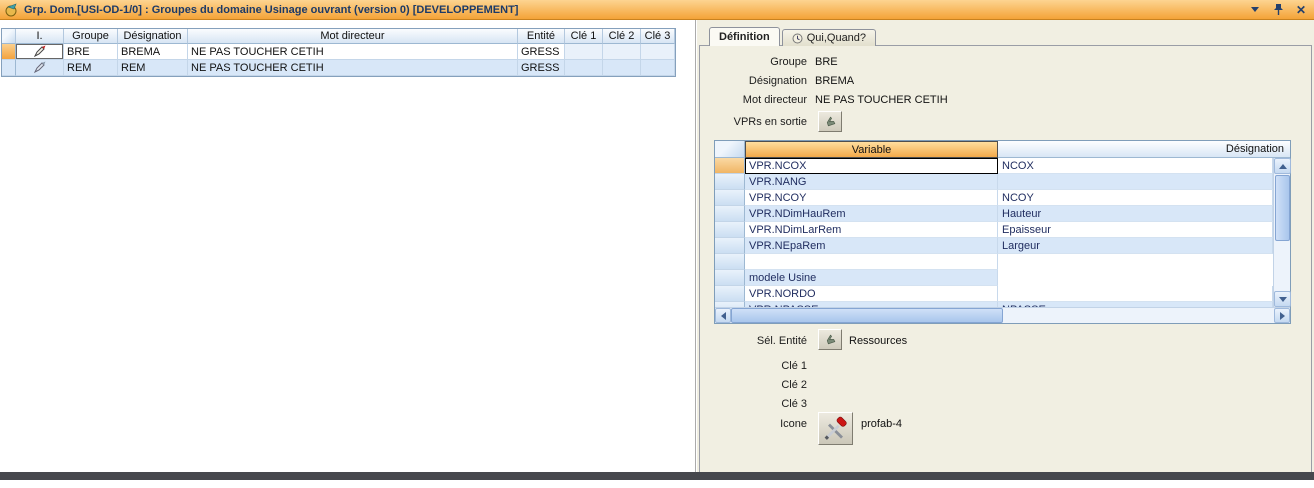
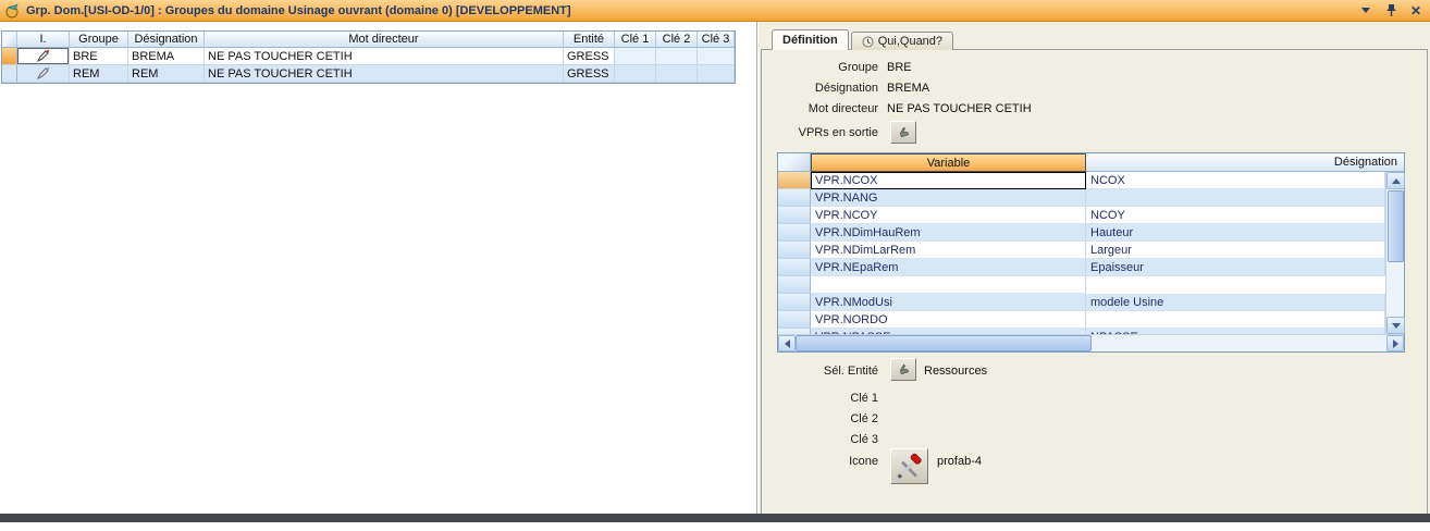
- Grp. Dom.[USI-OD-1/0] : Groupes du domaine Usinage ouvrant (version 0) [DEVELOPPEMENT]
+ Grp. Dom.[USI-OD-1/0] : Groupes du domaine Usinage ouvrant (domaine 0) [DEVELOPPEMENT]
  ✕
  I.
  Groupe
  Désignation
  Mot directeur
  Entité
  Clé 1
  Clé 2
  Clé 3
  BRE
  BREMA
  NE PAS TOUCHER CETIH
  GRESS
  REM
  REM
  NE PAS TOUCHER CETIH
  GRESS
  Définition
  Qui,Quand?
  Groupe
  BRE
  Désignation
  BREMA
  Mot directeur
  NE PAS TOUCHER CETIH
  VPRs en sortie
  Variable
  Désignation
  VPR.NCOX
  NCOX
  VPR.NANG
  VPR.NCOY
  NCOY
  VPR.NDimHauRem
  Hauteur
  VPR.NDimLarRem
- Epaisseur
+ Largeur
  VPR.NEpaRem
- Largeur
+ Epaisseur
+ VPR.NModUsi
  modele Usine
  VPR.NORDO
  Sél. Entité
  Ressources
  Clé 1
  Clé 2
  Clé 3
  Icone
  profab-4
